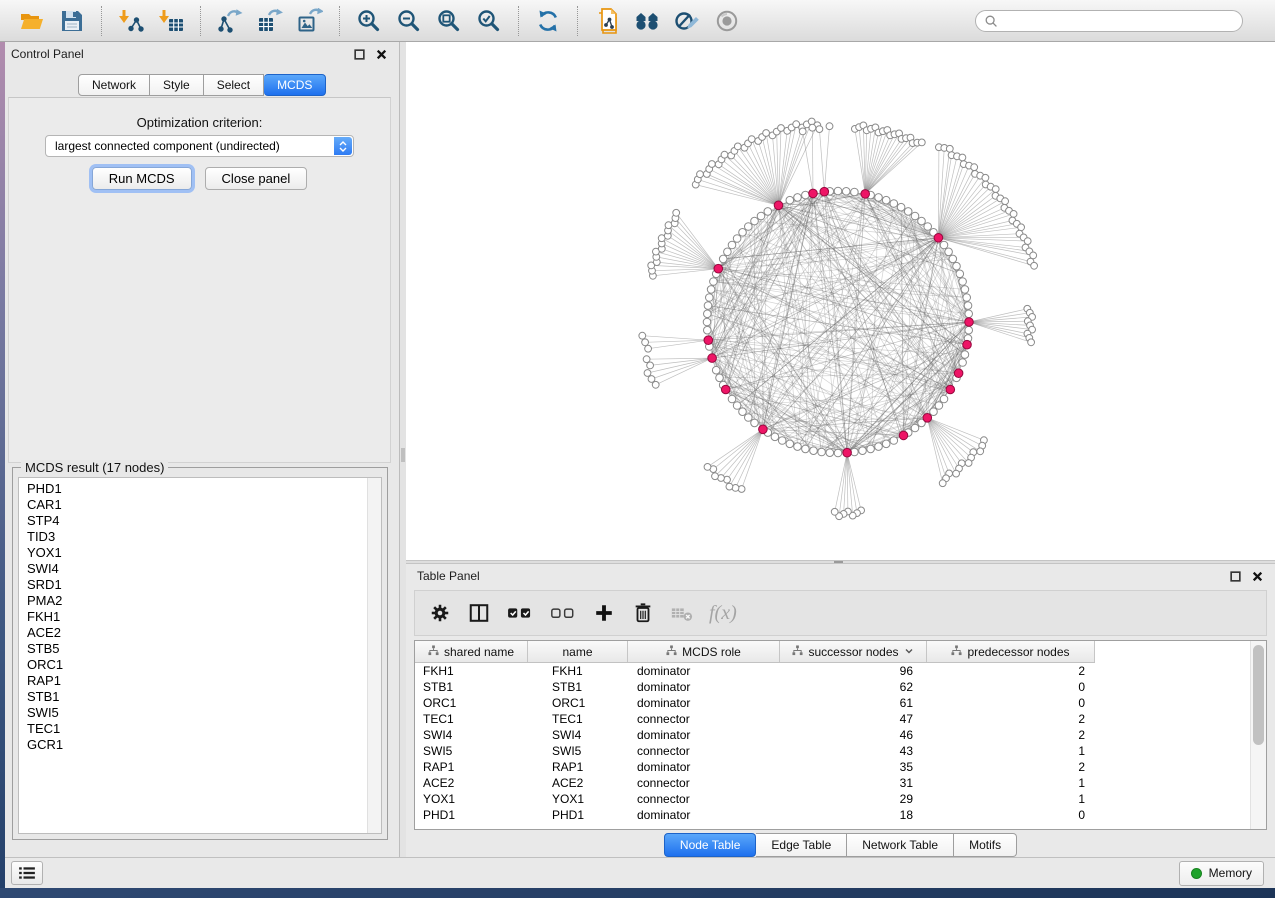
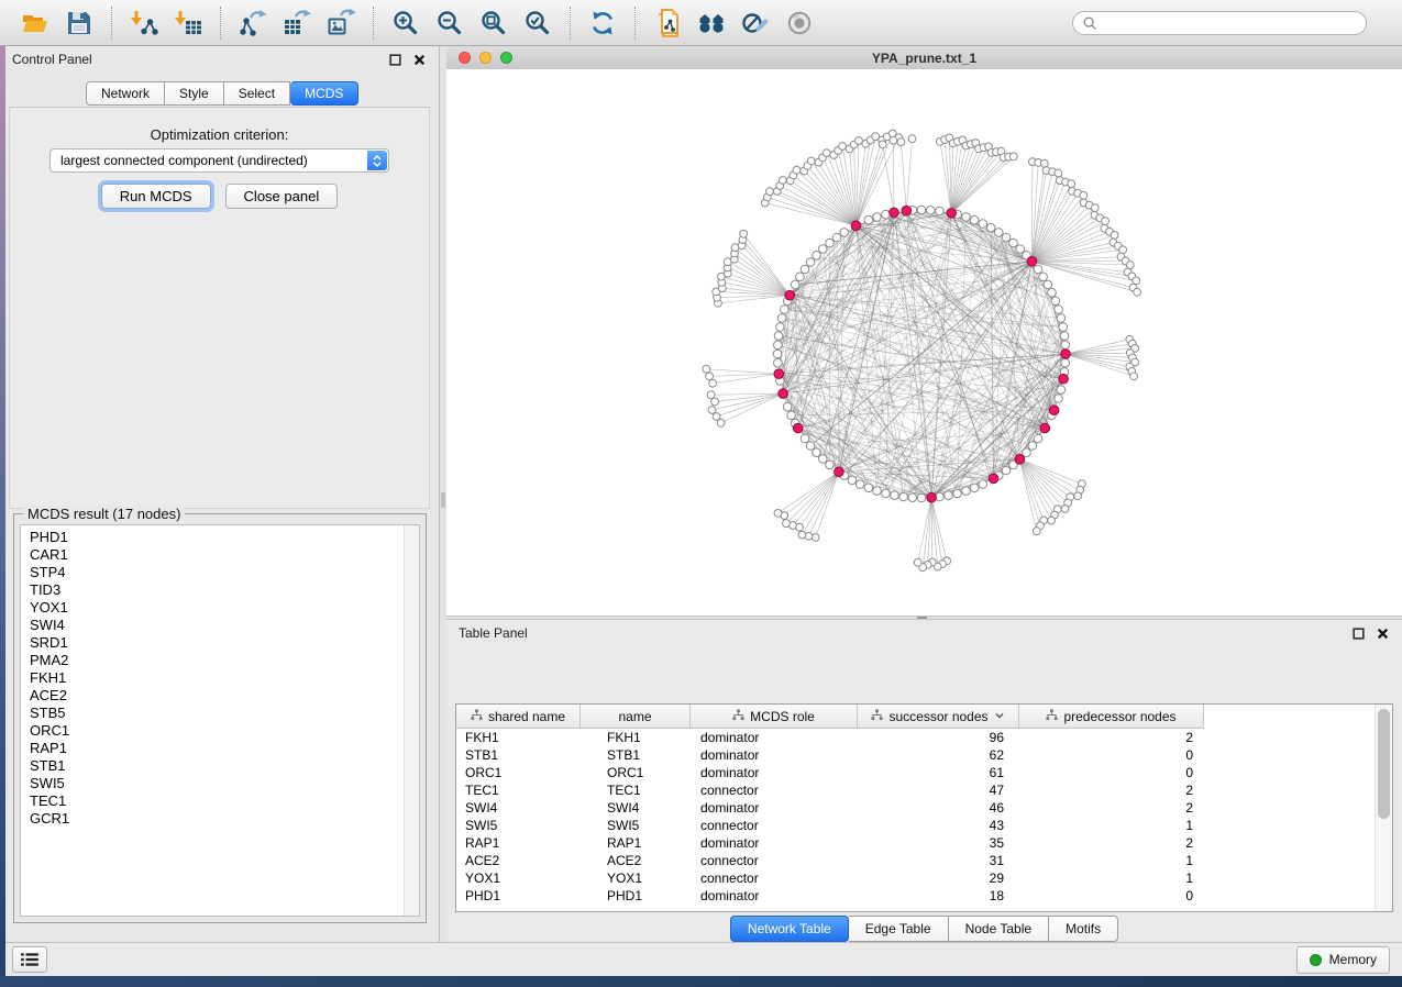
  Control Panel
  Network
  Style
  Select
  MCDS
  Optimization criterion:
  largest connected component (undirected)
  Run MCDS
  Close panel
  MCDS result (17 nodes)
  PHD1
  CAR1
  STP4
  TID3
  YOX1
  SWI4
  SRD1
  PMA2
  FKH1
  ACE2
  STB5
  ORC1
  RAP1
  STB1
  SWI5
  TEC1
  GCR1
+ YPA_prune.txt_1
  Table Panel
- f(x)
  shared name
  name
  MCDS role
  successor nodes
  predecessor nodes
  FKH1
  FKH1
  dominator
  96
  2
  STB1
  STB1
  dominator
  62
  0
  ORC1
  ORC1
  dominator
  61
  0
  TEC1
  TEC1
  connector
  47
  2
  SWI4
  SWI4
  dominator
  46
  2
  SWI5
  SWI5
  connector
  43
  1
  RAP1
  RAP1
  dominator
  35
  2
  ACE2
  ACE2
  connector
  31
  1
  YOX1
  YOX1
  connector
  29
  1
  PHD1
  PHD1
  dominator
  18
  0
- Node Table
+ Network Table
  Edge Table
- Network Table
+ Node Table
  Motifs
  Memory
